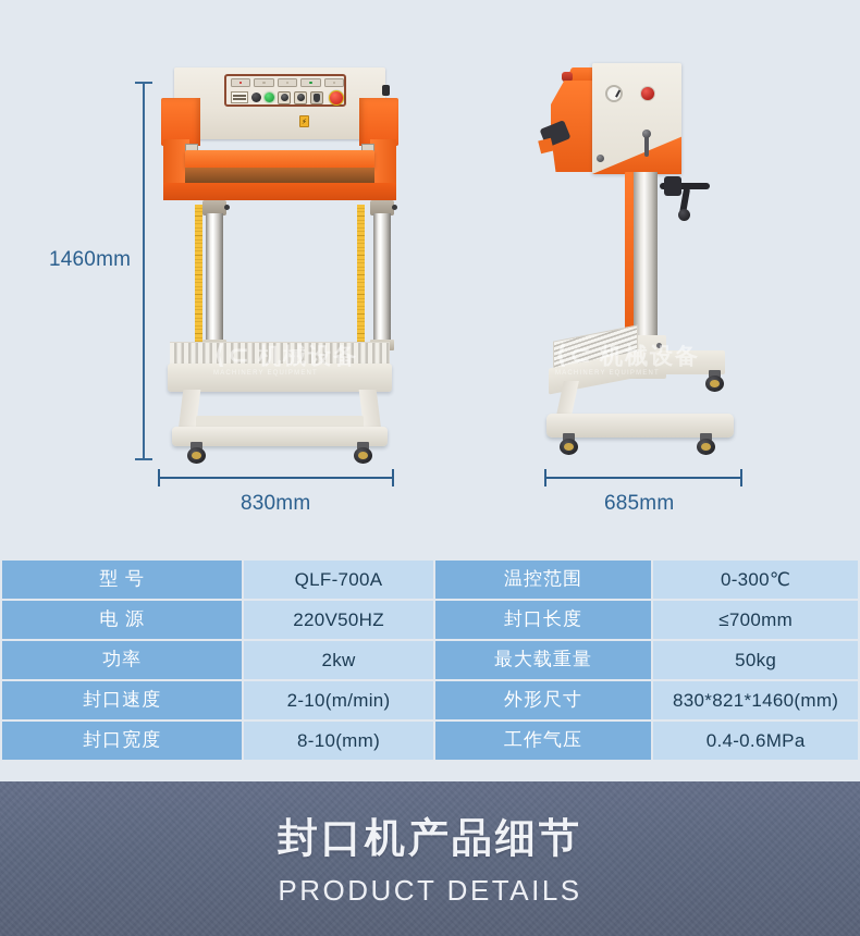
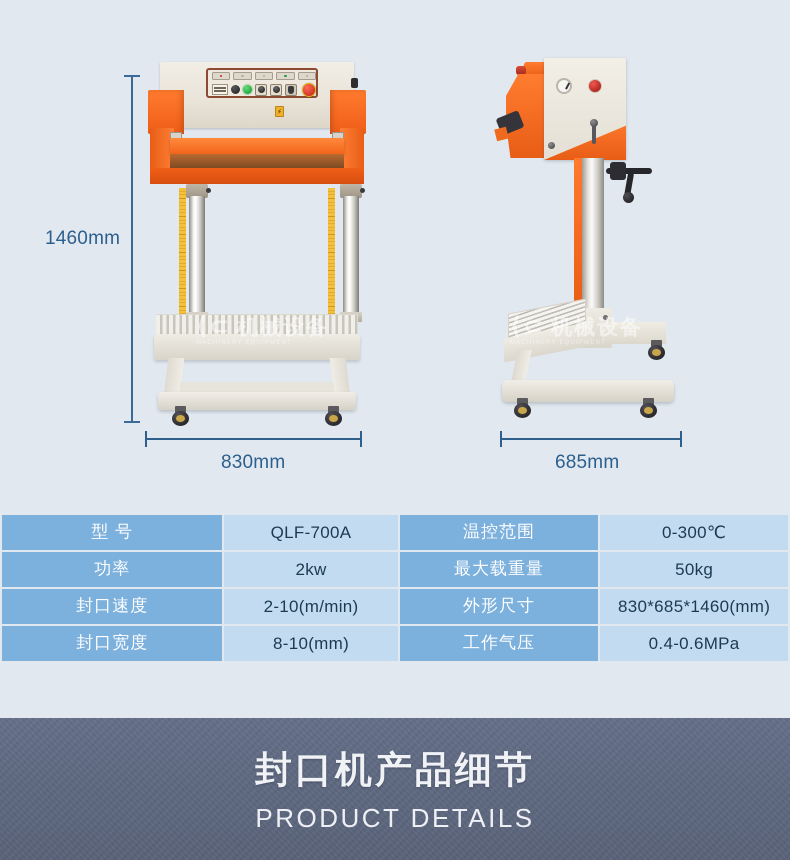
  1460mm
  830mm
  685mm
  ⟨⊂ 机械设备
  ⟨⊂ 机械设备
  型 号	QLF-700A	温控范围	0-300℃
- 电 源	220V50HZ	封口长度	≤700mm
  功率	2kw	最大载重量	50kg
- 封口速度	2-10(m/min)	外形尺寸	830*821*1460(mm)
+ 封口速度	2-10(m/min)	外形尺寸	830*685*1460(mm)
  封口宽度	8-10(mm)	工作气压	0.4-0.6MPa
  封口机产品细节
  PRODUCT DETAILS
